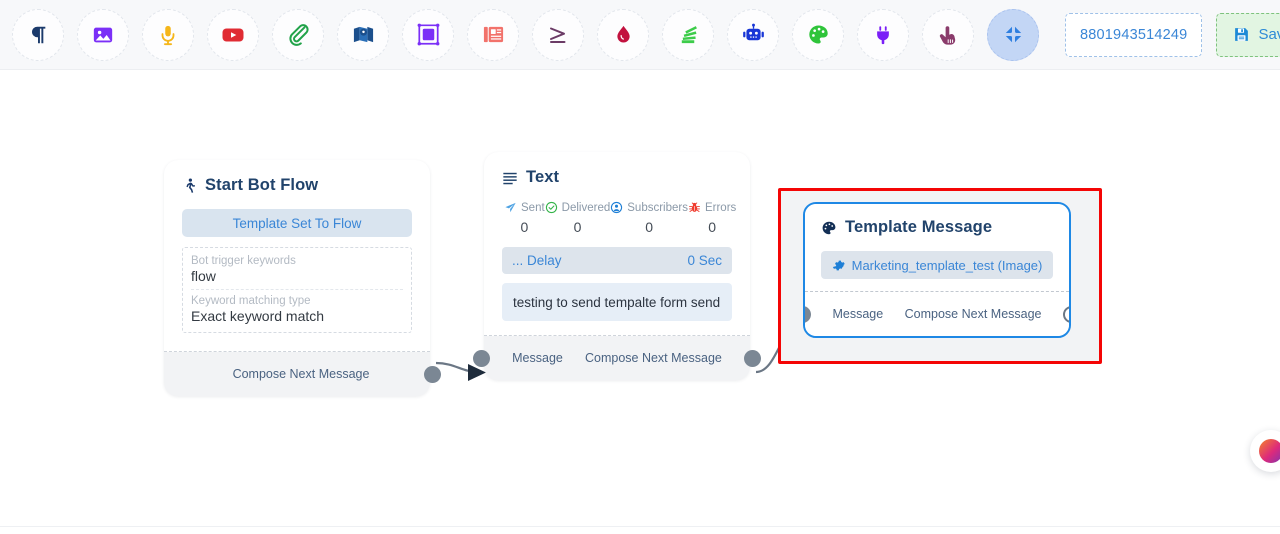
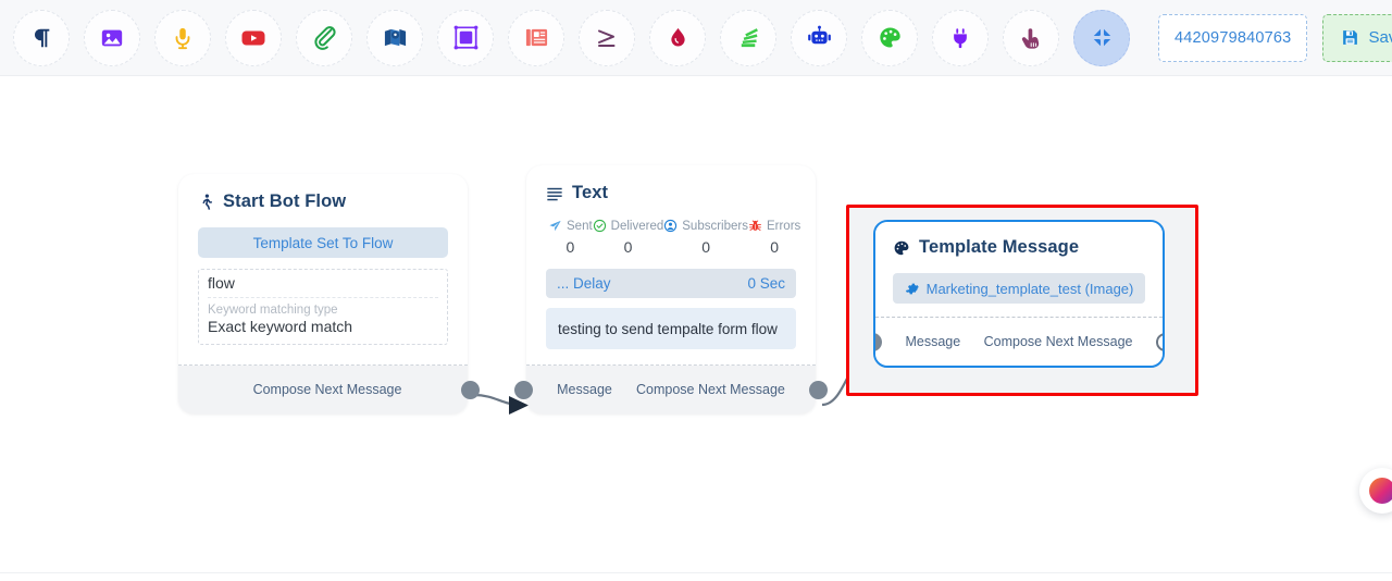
- 8801943514249
+ 4420979840763
  Start Bot Flow
  Template Set To Flow
- Bot trigger keywords
  flow
  Keyword matching type
  Exact keyword match
  Compose Next Message
  Text
  Sent
  0
  Delivered
  0
  Subscribers
  0
  Errors
  0
  ... Delay
  0 Sec
- testing to send tempalte form send
+ testing to send tempalte form flow
  Message
  Compose Next Message
  Template Message
  Marketing_template_test (Image)
  Message
  Compose Next Message
